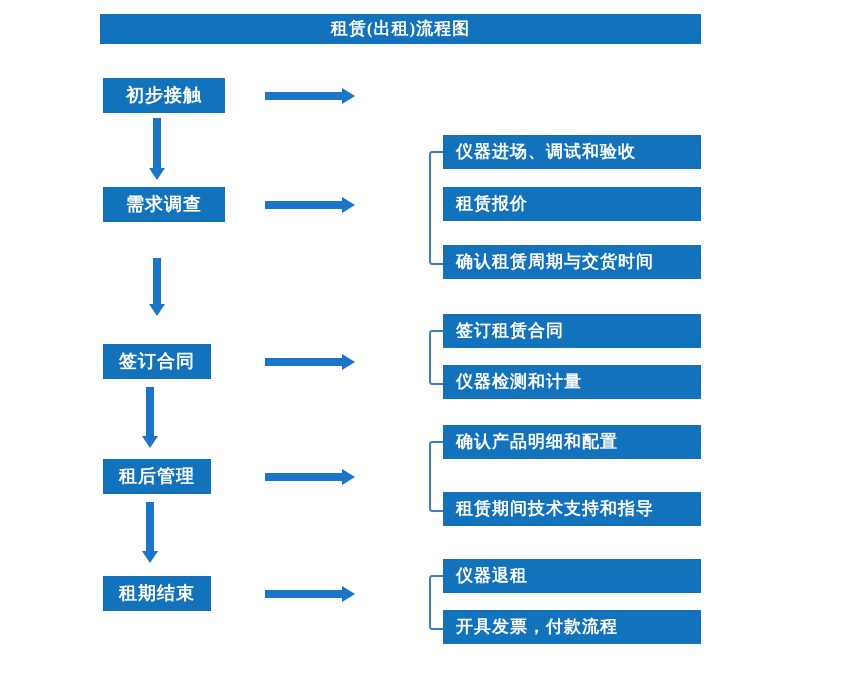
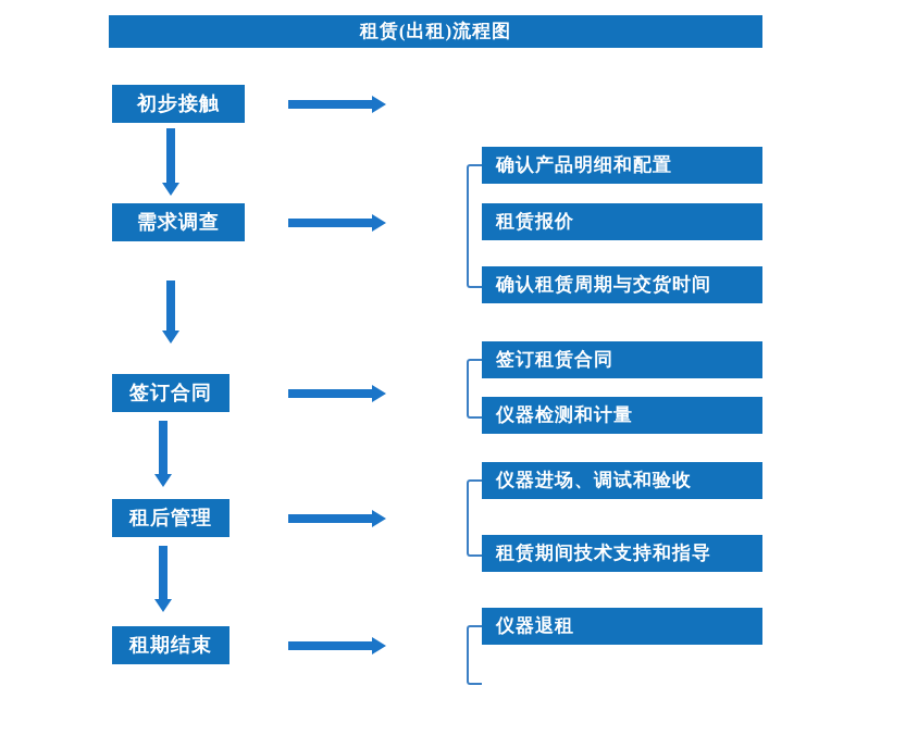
  租赁(出租)流程图
  初步接触
  需求调查
- 仪器进场、调试和验收
+ 确认产品明细和配置
  租赁报价
  确认租赁周期与交货时间
  签订合同
  签订租赁合同
  仪器检测和计量
  租后管理
- 确认产品明细和配置
+ 仪器进场、调试和验收
  租赁期间技术支持和指导
  租期结束
  仪器退租
- 开具发票，付款流程
